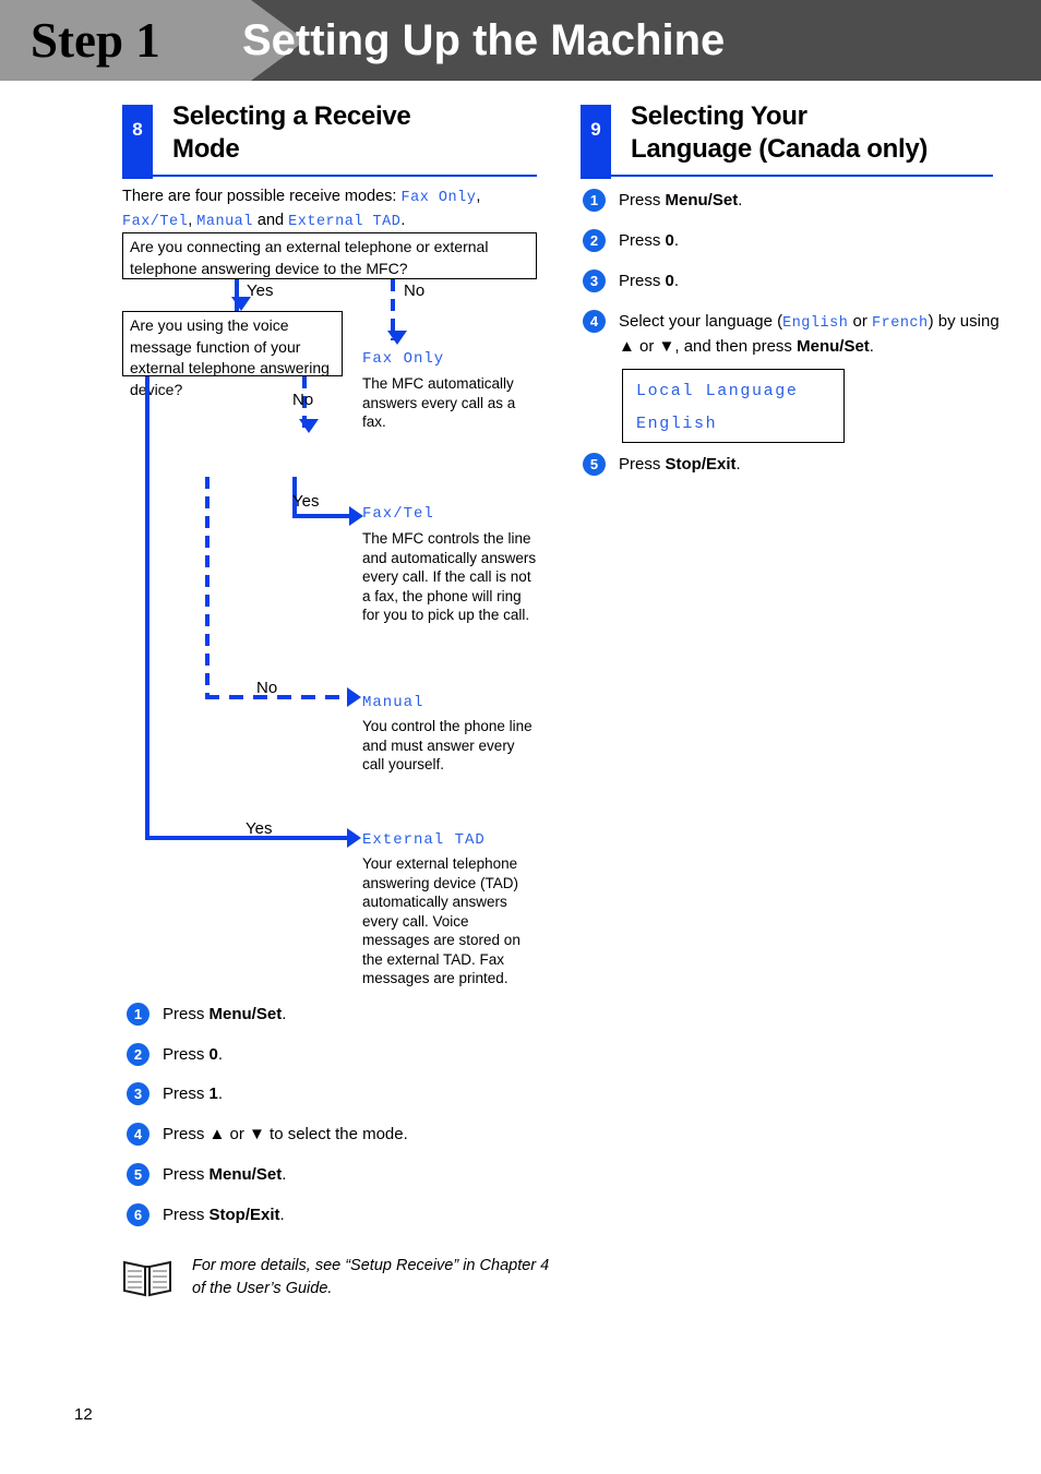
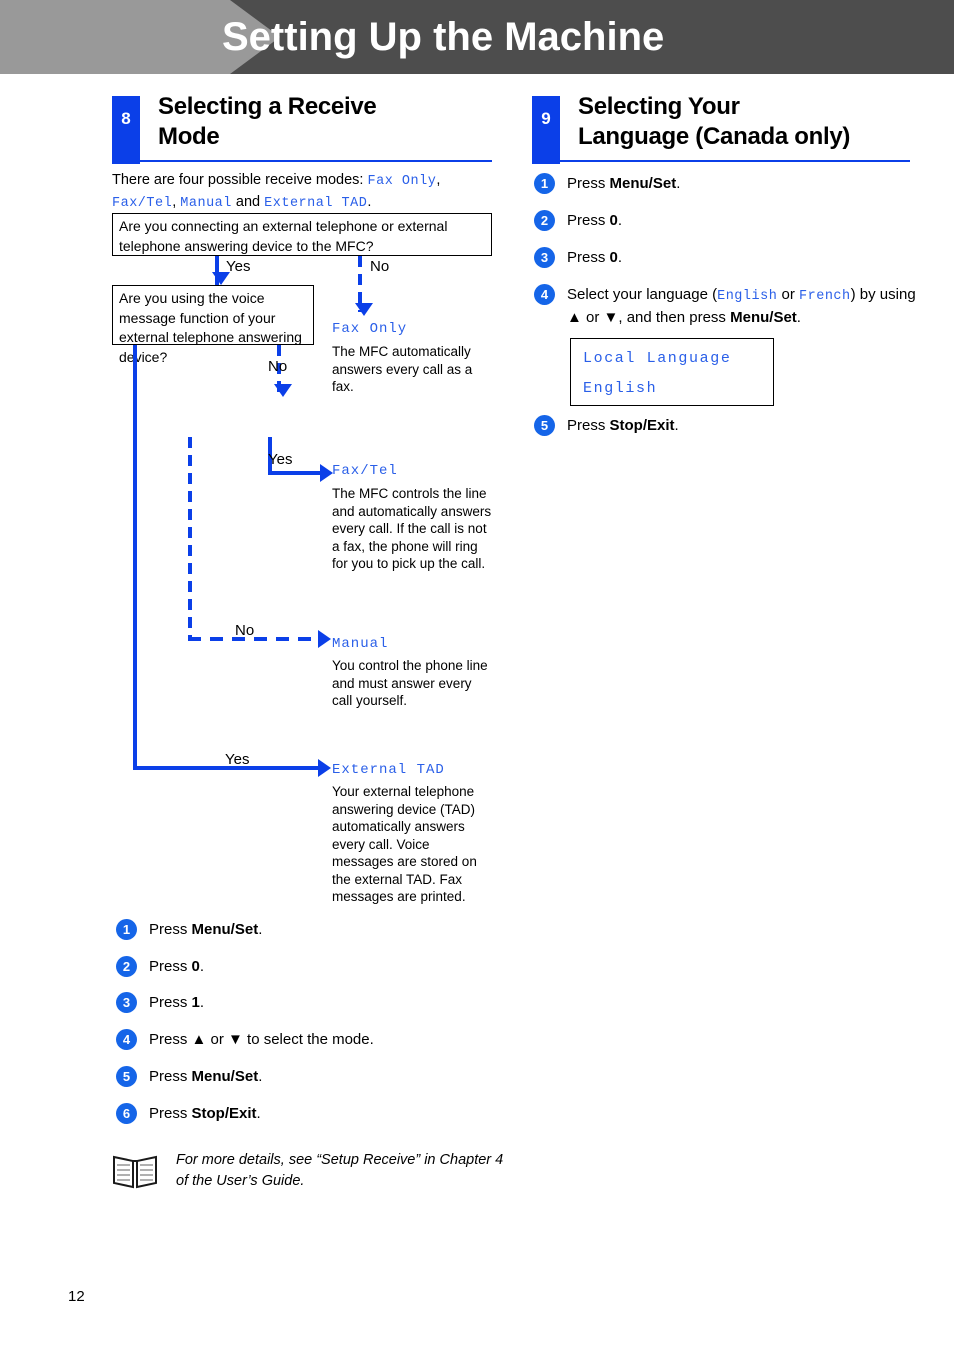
- Step 1
  Setting Up the Machine
  8
  Selecting a Receive
  Mode
  9
  Selecting Your
  Language (Canada only)
  There are four possible receive modes: Fax Only, Fax/Tel, Manual and External TAD.
  Are you connecting an external telephone or external telephone answering device to the MFC?
  Yes
  No
  Fax Only
  The MFC automatically answers every call as a fax.
  Are you using the voice message function of your external telephone answering device?
  Yes
  No
  Yes
  Fax/Tel
  The MFC controls the line and automatically answers every call. If the call is not a fax, the phone will ring for you to pick up the call.
  No
  Manual
  You control the phone line and must answer every call yourself.
  External TAD
  Your external telephone answering device (TAD) automatically answers every call. Voice messages are stored on the external TAD. Fax messages are printed.
  1
  Press Menu/Set.
  2
  Press 0.
  3
  Press 1.
  4
  Press ▲ or ▼ to select the mode.
  5
  Press Menu/Set.
  6
  Press Stop/Exit.
  For more details, see “Setup Receive” in Chapter 4 of the User’s Guide.
  1
  Press Menu/Set.
  2
  Press 0.
  3
  Press 0.
  4
  Select your language (English or French) by using ▲ or ▼, and then press Menu/Set.
  Local Language
  English
  5
  Press Stop/Exit.
  12
